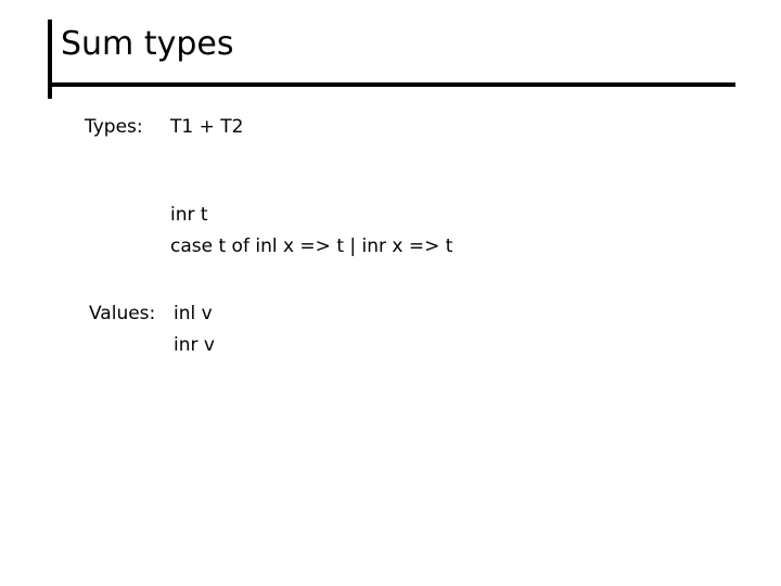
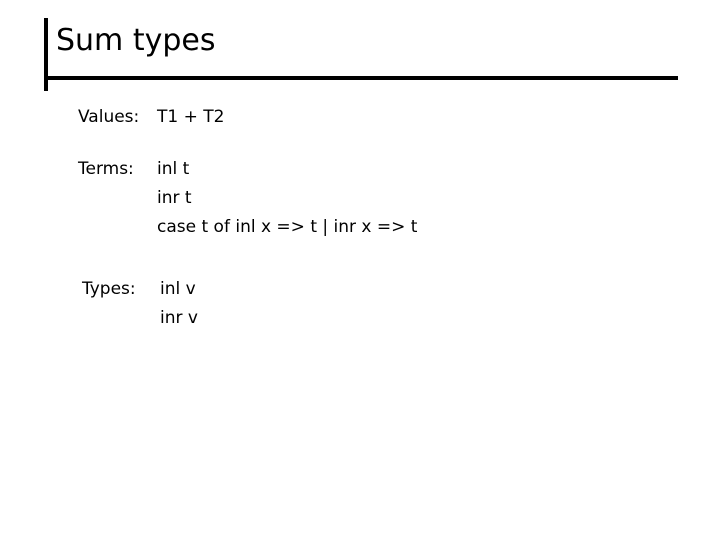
  Sum types
- Types: T1 + T2
+ Values: T1 + T2
+ Terms: inl t
  inr t
  case t of inl x => t | inr x => t
- Values: inl v
+ Types: inl v
  inr v
